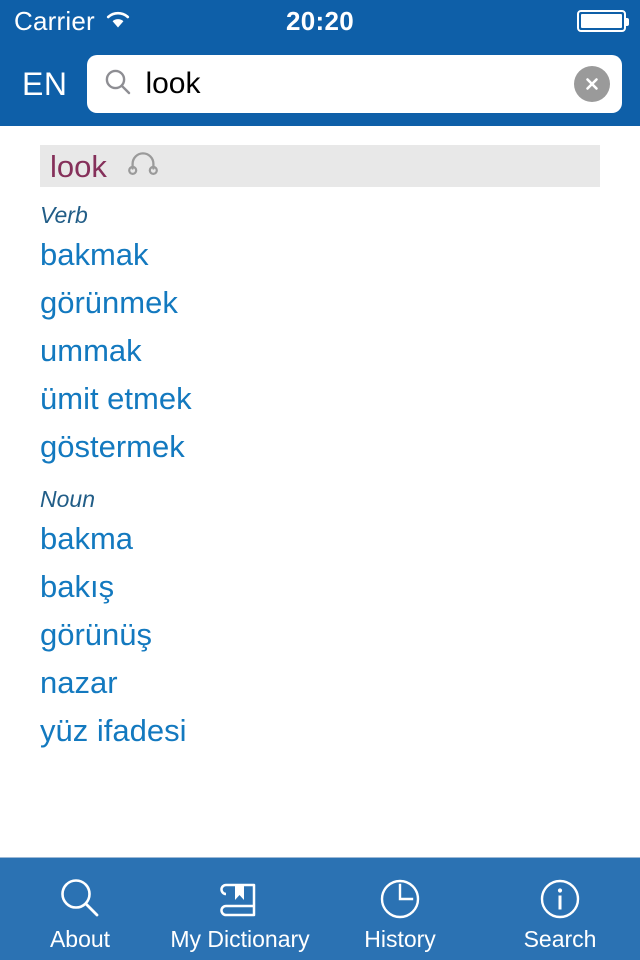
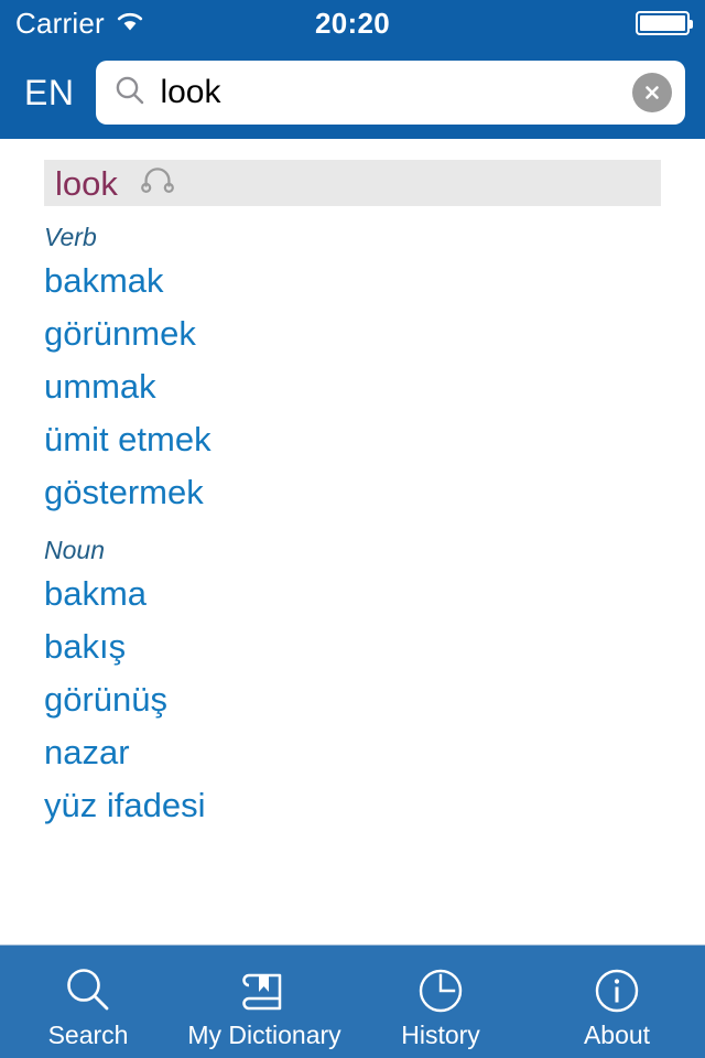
  Carrier
  20:20
  EN
  look
  look
  Verb
  bakmak
  görünmek
  ummak
  ümit etmek
  göstermek
  Noun
  bakma
  bakış
  görünüş
  nazar
  yüz ifadesi
- About
+ Search
  My Dictionary
  History
- Search
+ About
